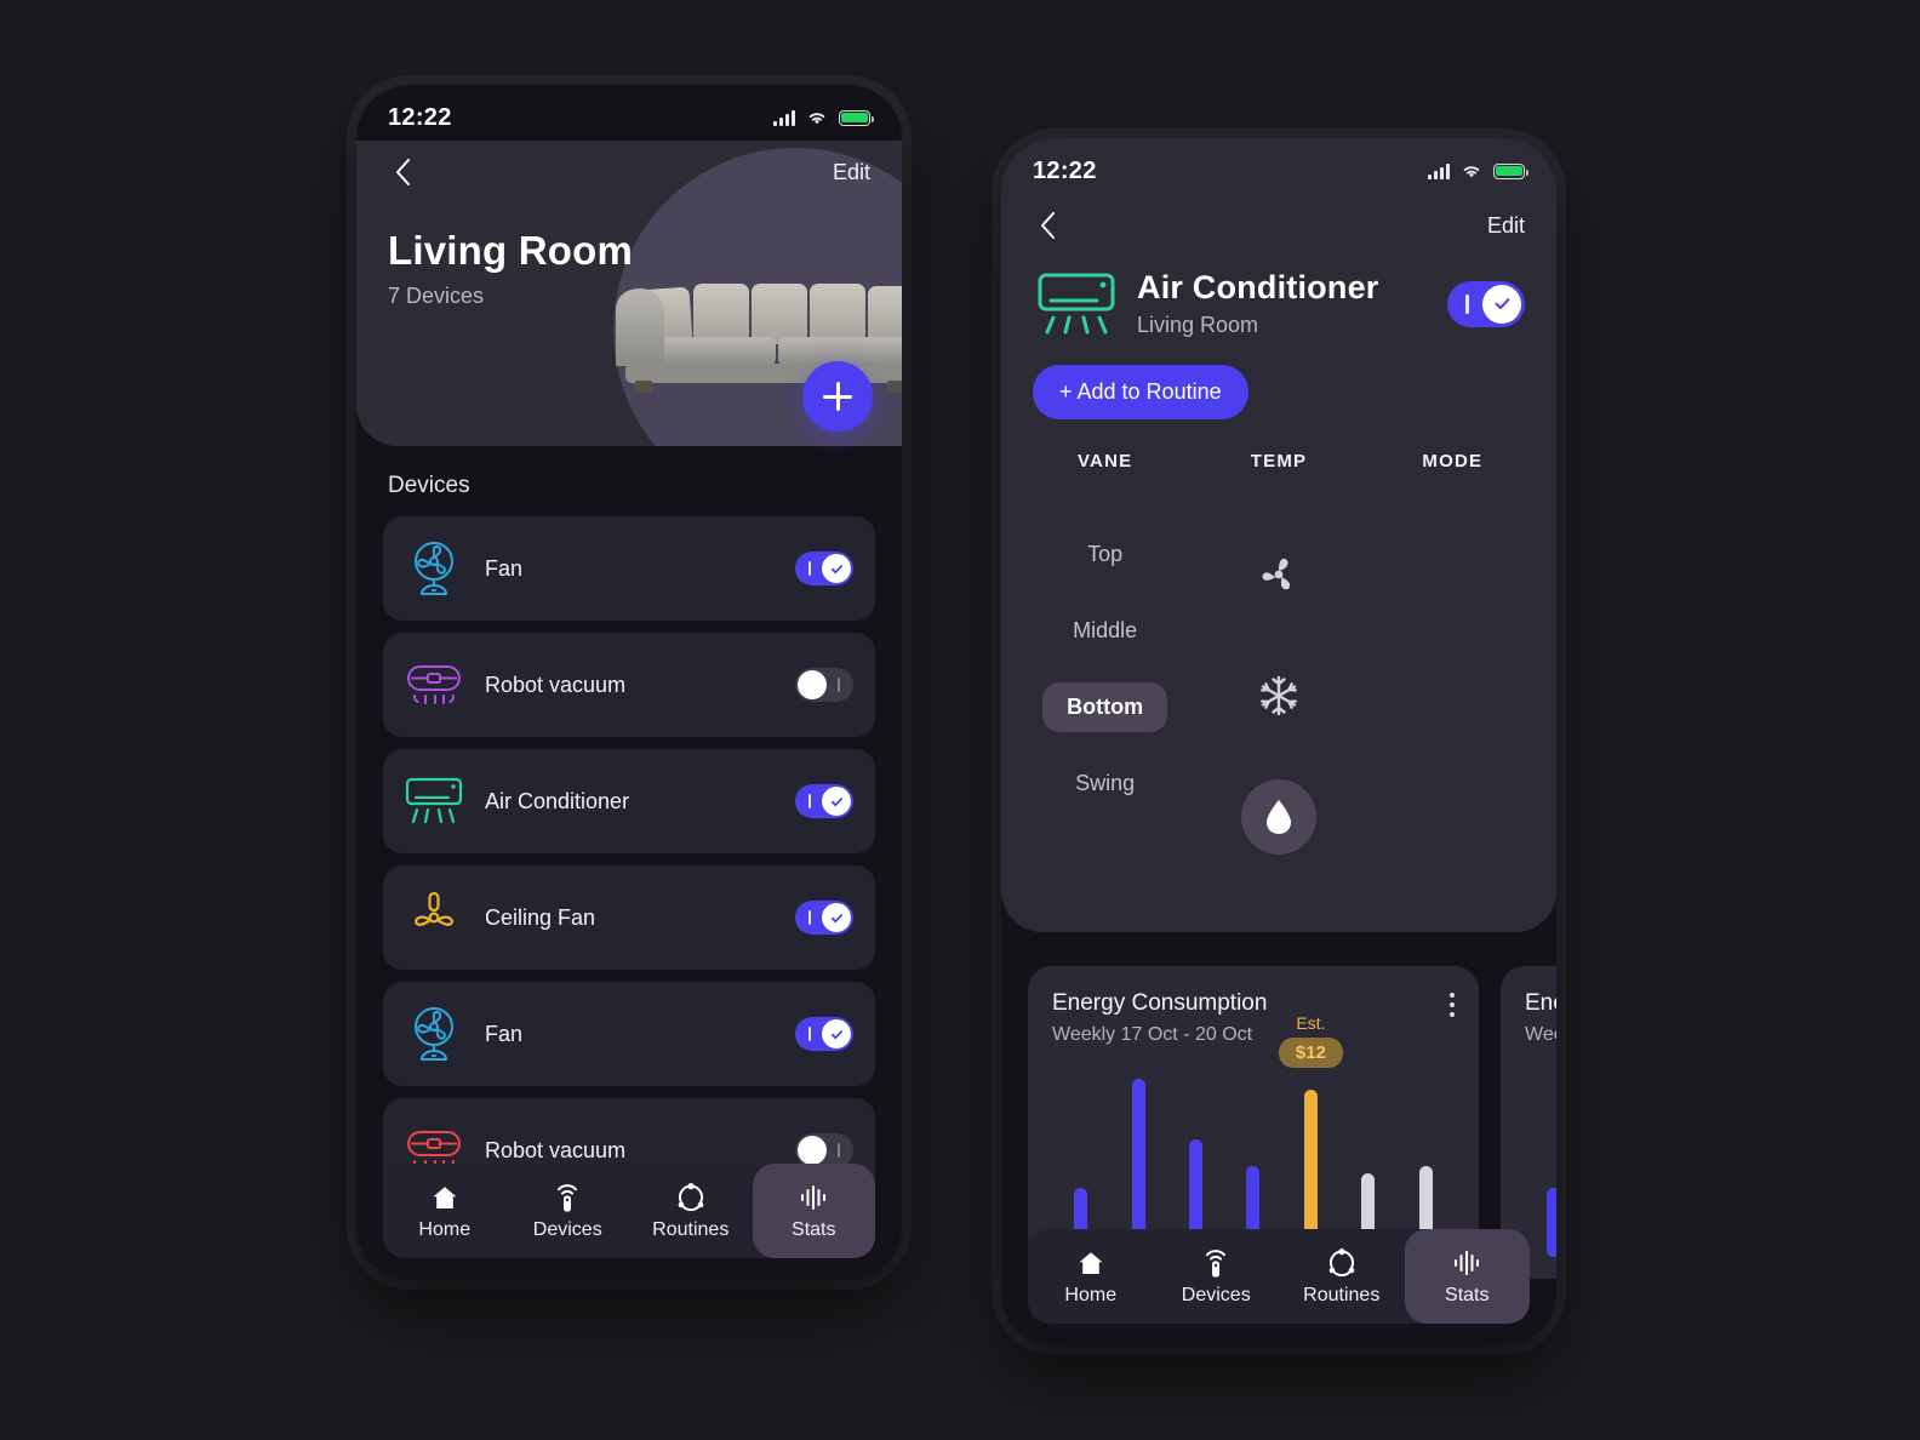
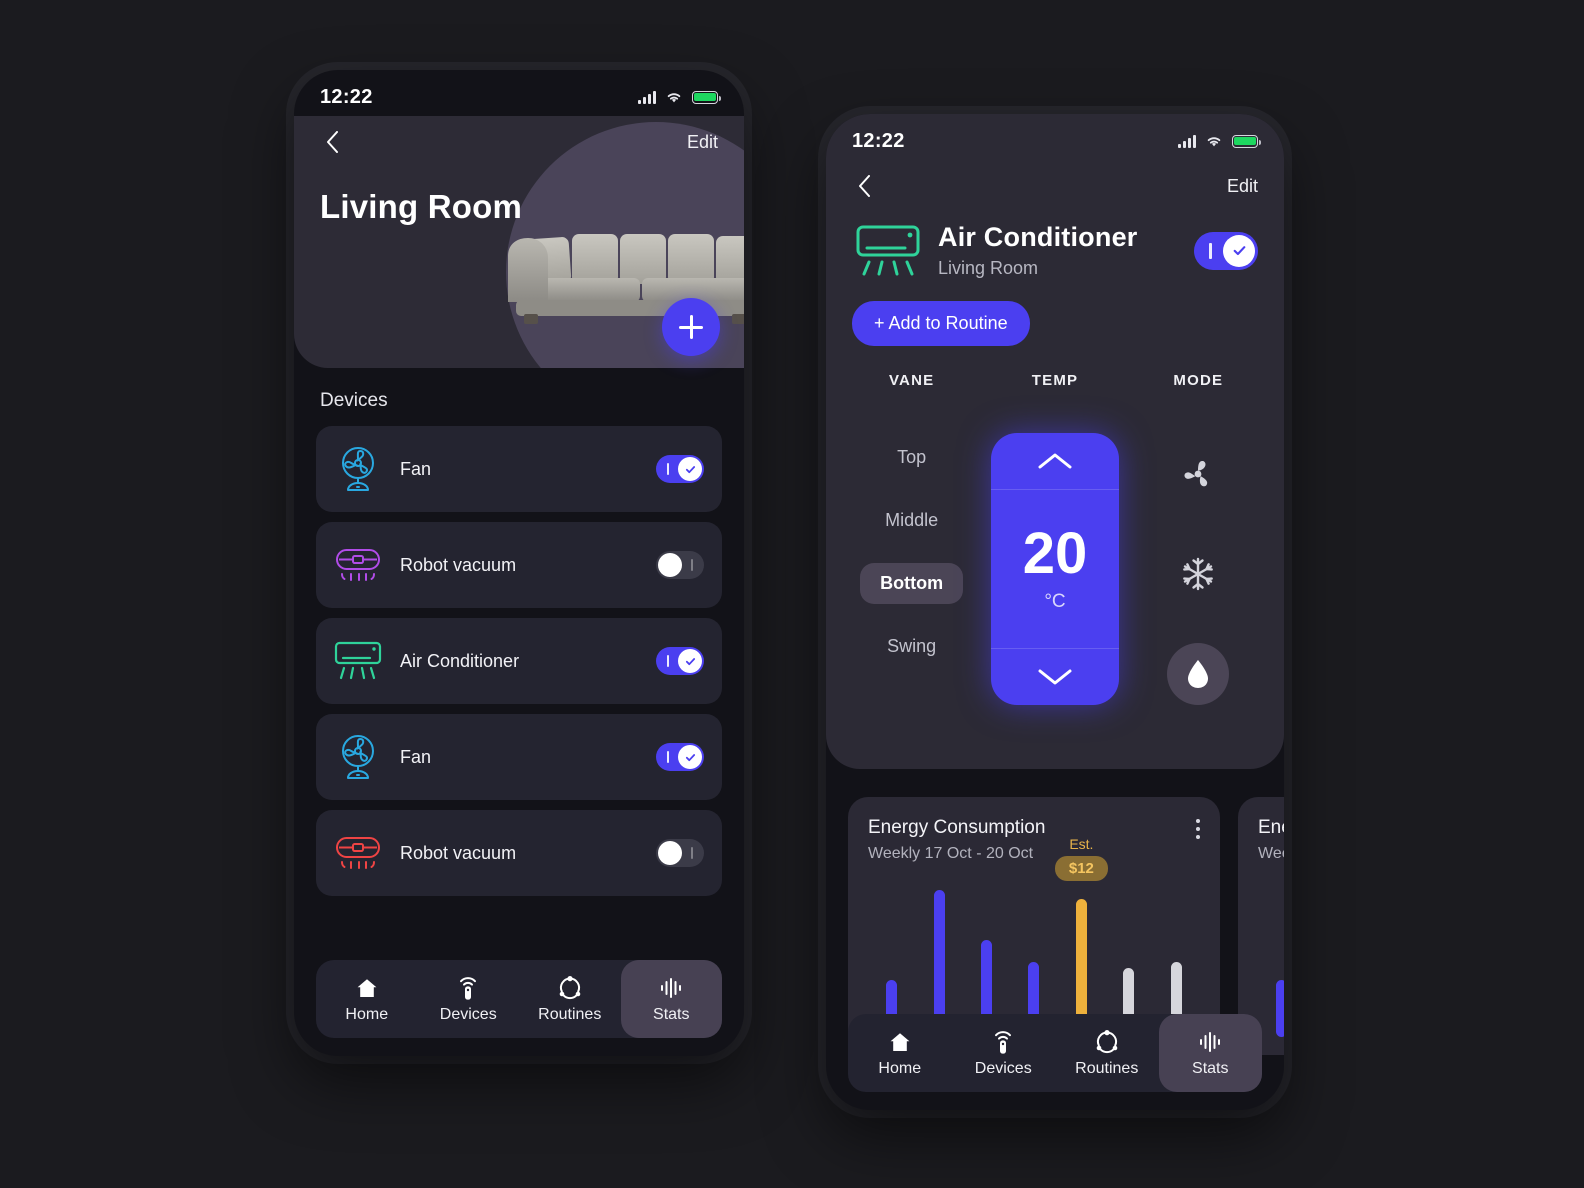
  12:22
  Edit
  Living Room
- 7 Devices
  Devices
  Fan
  Robot vacuum
  Air Conditioner
- Ceiling Fan
  Fan
  Robot vacuum
  Home
  Devices
  Routines
  Stats
  12:22
  Edit
  Air Conditioner
  Living Room
  + Add to Routine
  VANE
  TEMP
  MODE
  Top
  Middle
  Bottom
  Swing
+ 20
+ °C
  Energy Consumption
  Weekly 17 Oct - 20 Oct
  Est.
  $12
  Home
  Devices
  Routines
  Stats
